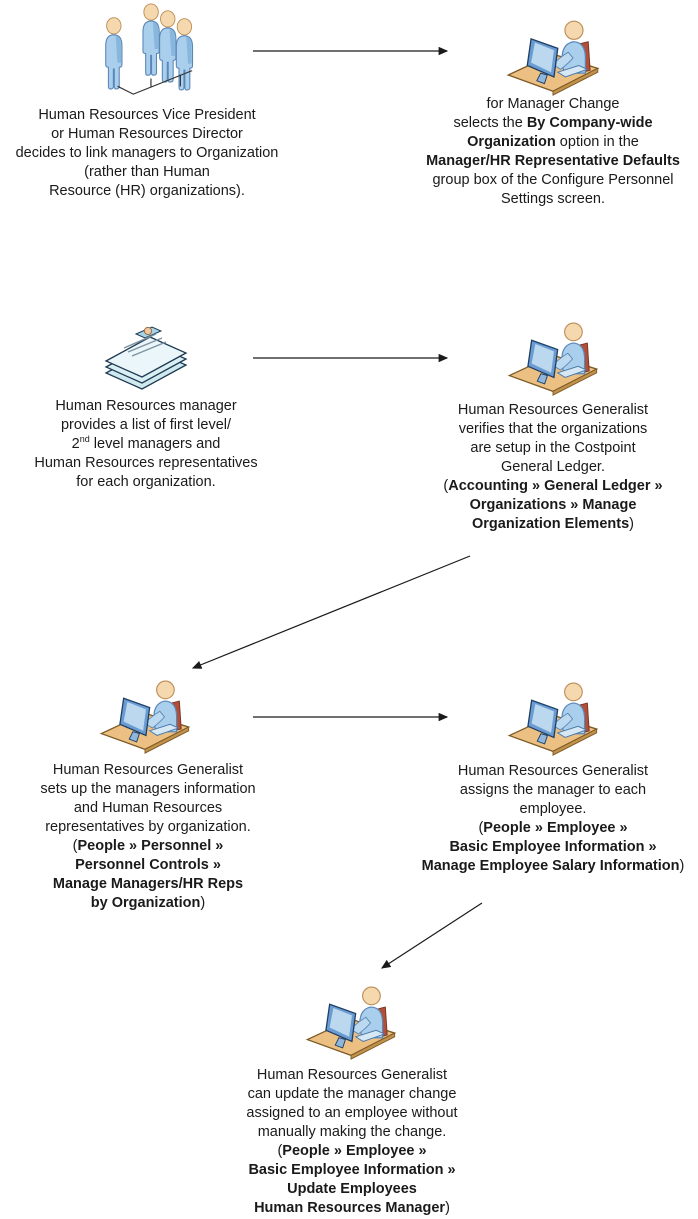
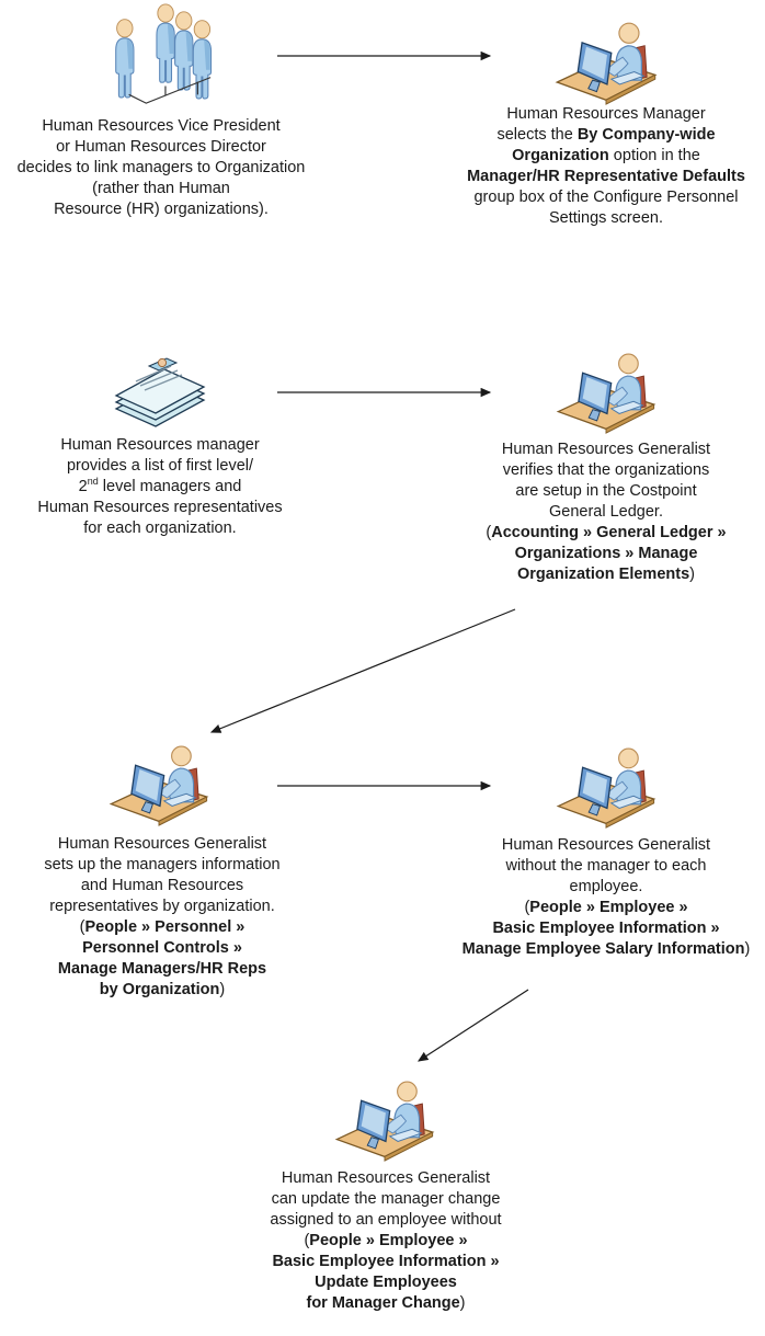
  Human Resources Vice President
  or Human Resources Director
  decides to link managers to Organization
  (rather than Human
  Resource (HR) organizations).
- for Manager Change
+ Human Resources Manager
  selects the By Company-wide
  Organization option in the
  Manager/HR Representative Defaults
  group box of the Configure Personnel
  Settings screen.
  Human Resources manager
  provides a list of first level/
  2nd level managers and
  Human Resources representatives
  for each organization.
  Human Resources Generalist
  verifies that the organizations
  are setup in the Costpoint
  General Ledger.
  (Accounting » General Ledger »
  Organizations » Manage
  Organization Elements)
  Human Resources Generalist
  sets up the managers information
  and Human Resources
  representatives by organization.
  (People » Personnel »
  Personnel Controls »
  Manage Managers/HR Reps
  by Organization)
  Human Resources Generalist
- assigns the manager to each
+ without the manager to each
  employee.
  (People » Employee »
  Basic Employee Information »
  Manage Employee Salary Information)
  Human Resources Generalist
  can update the manager change
  assigned to an employee without
- manually making the change.
  (People » Employee »
  Basic Employee Information »
  Update Employees
- Human Resources Manager)
+ for Manager Change)
